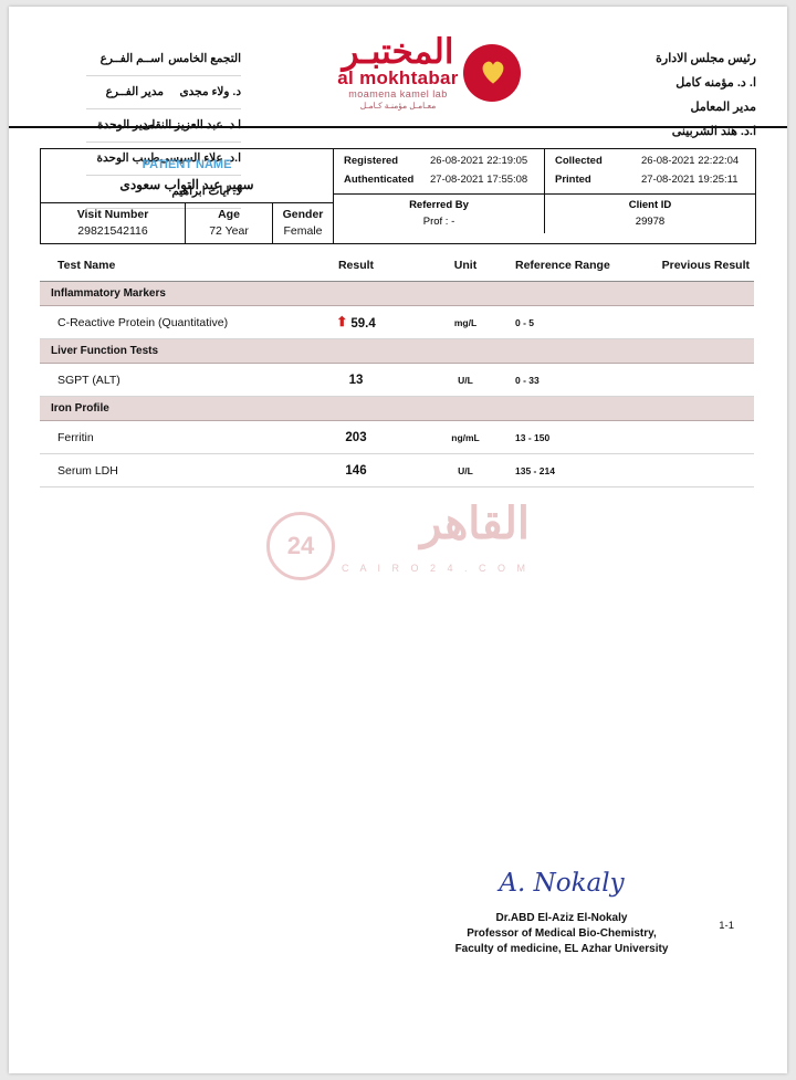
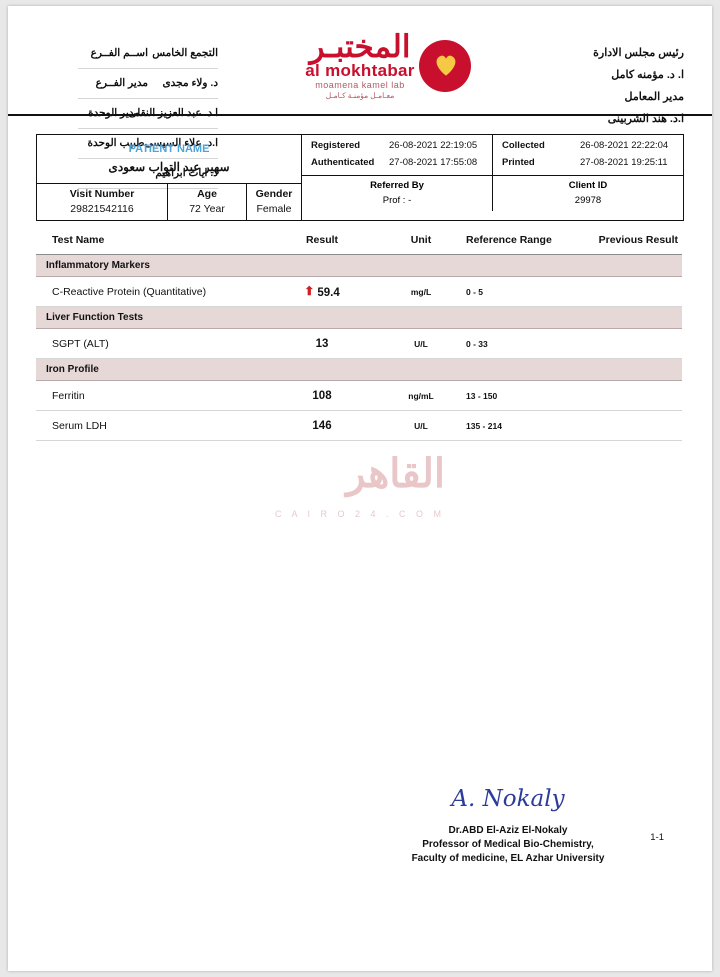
  التجمع الخامس
  اســم الفــرع
  د. ولاء مجدى
  مدير الفــرع
  ا.د. عبد العزيز النقلى
  مدير الوحدة
  ا.د. علاء السيسى
  طبيب الوحدة
  د. ايات ابراهيم
  المختبـر
  al mokhtabar
  moamena kamel lab
  معـامـل مؤمنـة كـامـل
  رئيس مجلس الادارة
  ا. د. مؤمنه كامل
  مدير المعامل
  ا.د. هند الشربينى
  PATIENT NAME
  سهير عبد التواب سعودى
  Visit Number
  29821542116
  Age
  72 Year
  Gender
  Female
  Registered
  26-08-2021 22:19:05
  Collected
  26-08-2021 22:22:04
  Authenticated
  27-08-2021 17:55:08
  Printed
  27-08-2021 19:25:11
  Referred By
  Prof : -
  Client ID
  29978
  Test Name
  Result
  Unit
  Reference Range
  Previous Result
  Inflammatory Markers
  C-Reactive Protein (Quantitative)
  ⬆ 59.4
  mg/L
  0 - 5
  Liver Function Tests
  SGPT (ALT)
  13
  U/L
  0 - 33
  Iron Profile
  Ferritin
- 203
+ 108
  ng/mL
  13 - 150
  Serum LDH
  146
  U/L
  135 - 214
- 24
  القاهر
  C A I R O 2 4 . C O M
  A. Nokaly
  Dr.ABD El-Aziz El-Nokaly
  Professor of Medical Bio-Chemistry,
  Faculty of medicine, EL Azhar University
  1-1
